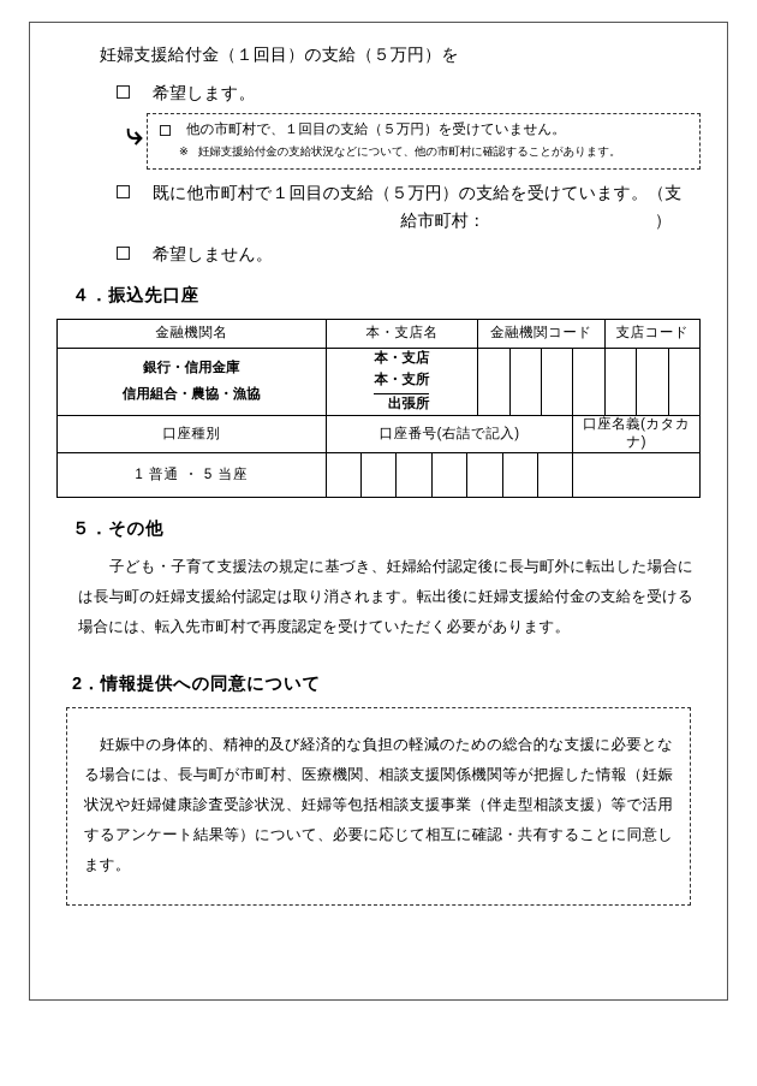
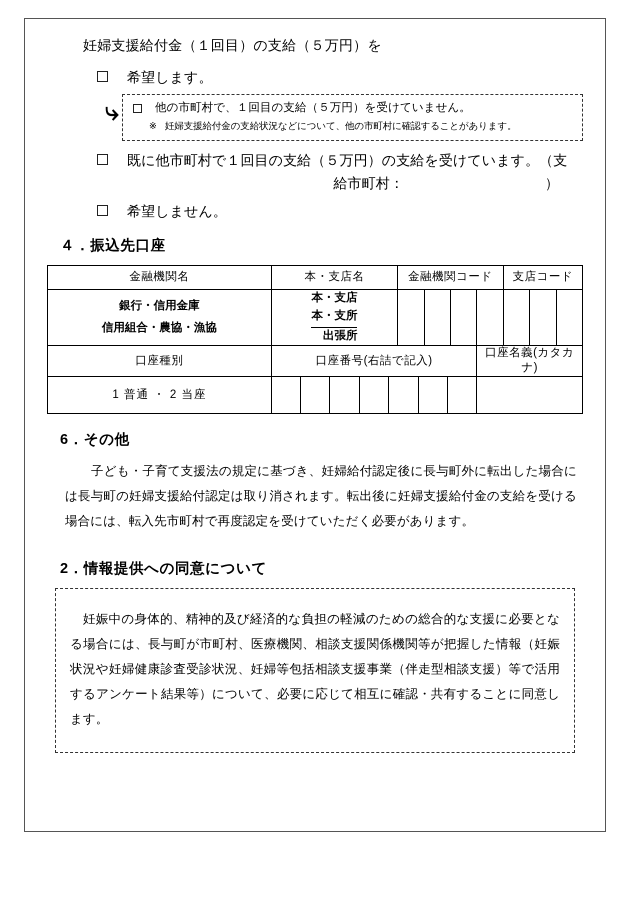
  妊婦支援給付金（１回目）の支給（５万円）を
  希望します。
  ⤷
  他の市町村で、１回目の支給（５万円）を受けていません。
  ※ 妊婦支援給付金の支給状況などについて、他の市町村に確認することがあります。
  既に他市町村で１回目の支給（５万円）の支給を受けています。（支
  給市町村： ）
  希望しません。
  ４．振込先口座
  金融機関名	本・支店名	金融機関コード	支店コード
  銀行・信用金庫 信用組合・農協・漁協	本・支店 本・支所 出張所
  口座種別	口座番号(右詰で記入)	口座名義(カタカナ)
- 1 普通 ・ 5 当座
+ 1 普通 ・ 2 当座
- ５．その他
+ 6．その他
  子ども・子育て支援法の規定に基づき、妊婦給付認定後に長与町外に転出した場合には長与町の妊婦支援給付認定は取り消されます。転出後に妊婦支援給付金の支給を受ける場合には、転入先市町村で再度認定を受けていただく必要があります。
  2．情報提供への同意について
  妊娠中の身体的、精神的及び経済的な負担の軽減のための総合的な支援に必要となる場合には、長与町が市町村、医療機関、相談支援関係機関等が把握した情報（妊娠状況や妊婦健康診査受診状況、妊婦等包括相談支援事業（伴走型相談支援）等で活用するアンケート結果等）について、必要に応じて相互に確認・共有することに同意します。
